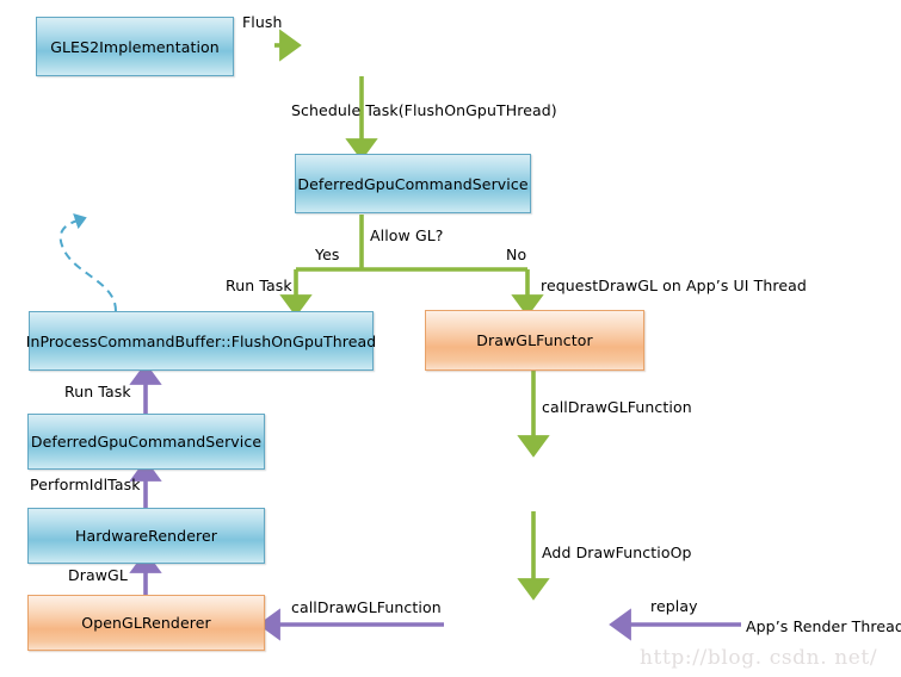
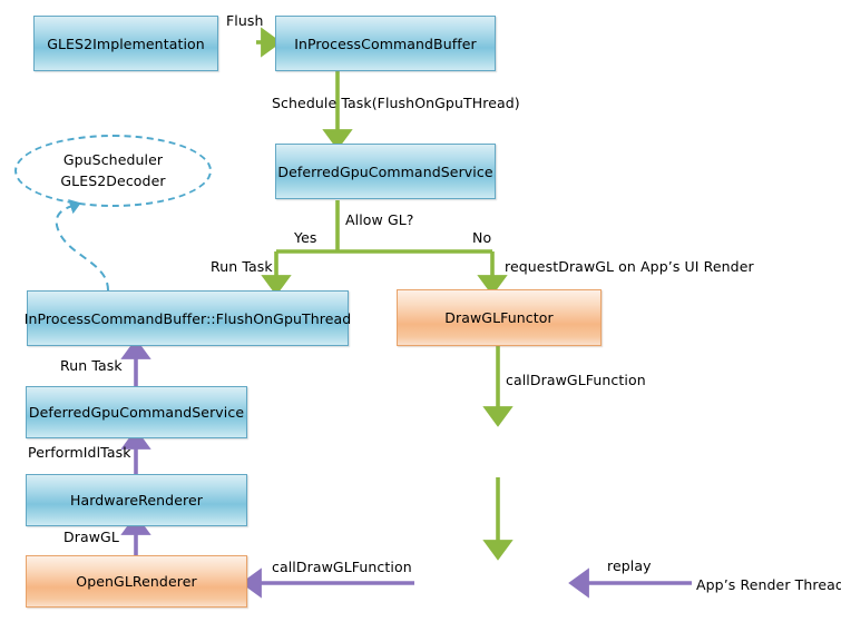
  GLES2Implementation
+ InProcessCommandBuffer
+ GpuScheduler
+ GLES2Decoder
  DeferredGpuCommandService
  InProcessCommandBuffer::FlushOnGpuThread
  DrawGLFunctor
  DeferredGpuCommandService
  HardwareRenderer
  OpenGLRenderer
  Flush
  Schedule Task(FlushOnGpuTHread)
  Allow GL?
  Yes
  No
  Run Task
- requestDrawGL on App’s UI Thread
+ requestDrawGL on App’s UI Render
  callDrawGLFunction
- Add DrawFunctioOp
  Run Task
  PerformIdlTask
  DrawGL
  callDrawGLFunction
  replay
  App’s Render Thread
- http://blog. csdn. net/
